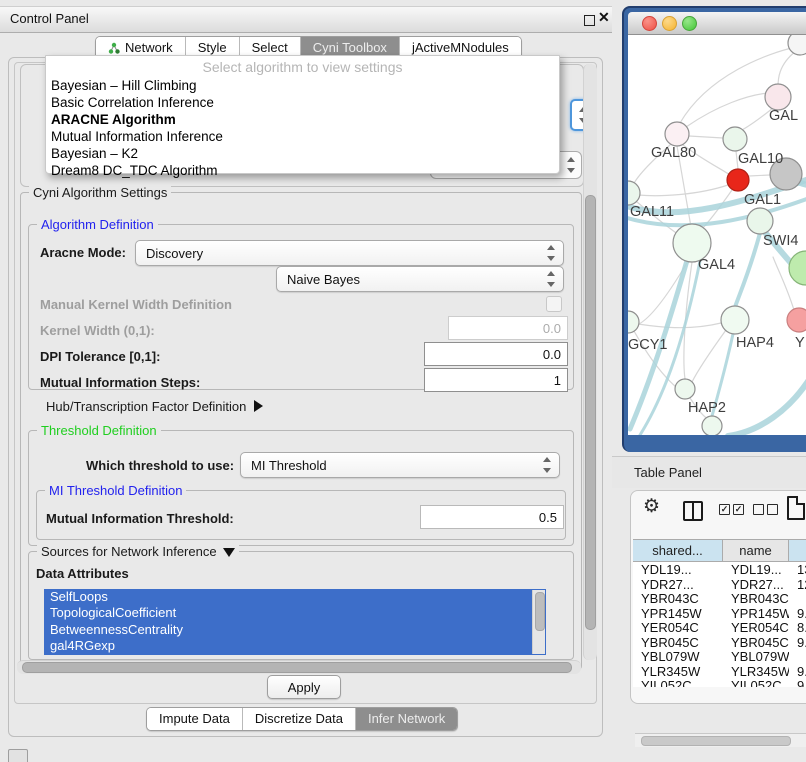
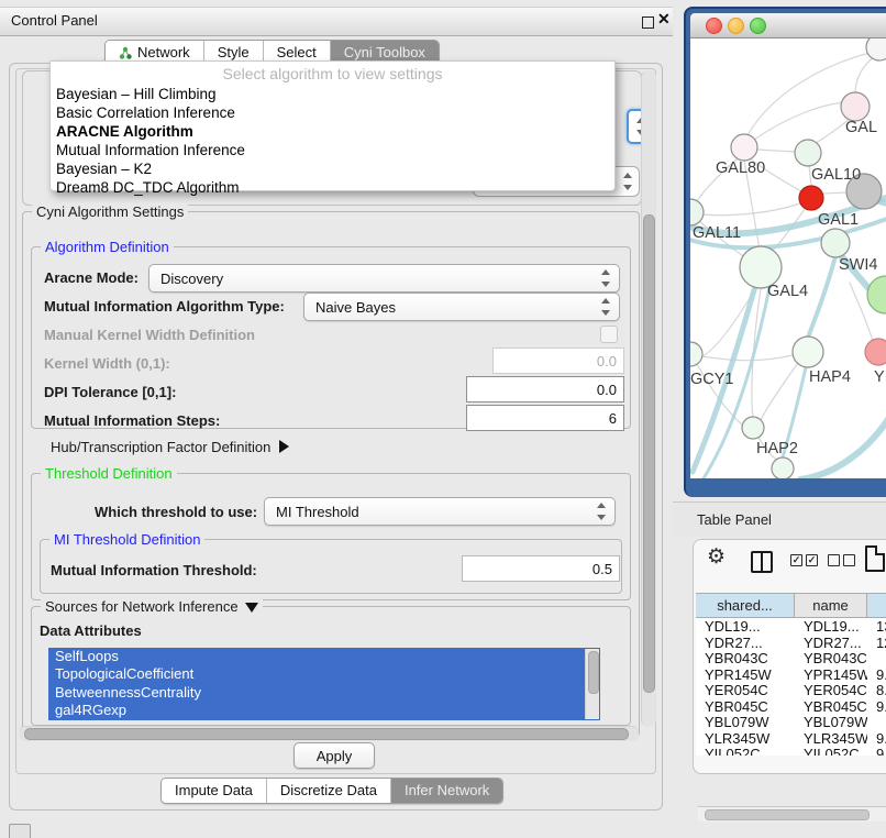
  Control Panel
  ✕
  Network
  Style
  Select
  Cyni Toolbox
- jActiveMNodules
  Select algorithm to view settings
  Bayesian – Hill Climbing
  Basic Correlation Inference
  ARACNE Algorithm
  Mutual Information Inference
  Bayesian – K2
  Dream8 DC_TDC Algorithm
  Cyni Algorithm Settings
  Algorithm Definition
  Aracne Mode:
  Discovery
+ Mutual Information Algorithm Type:
  Naive Bayes
  Manual Kernel Width Definition
  Kernel Width (0,1):
  0.0
  DPI Tolerance [0,1]:
  0.0
  Mutual Information Steps:
- 1
+ 6
  Hub/Transcription Factor Definition
  Threshold Definition
  Which threshold to use:
  MI Threshold
  MI Threshold Definition
  Mutual Information Threshold:
  0.5
  Sources for Network Inference
  Data Attributes
  SelfLoops
  TopologicalCoefficient
  BetweennessCentrality
  gal4RGexp
  Apply
  Impute Data
  Discretize Data
  Infer Network
  GAL
  GAL80
  GAL10
  GAL1
  GAL11
  SWI4
  GAL4
  GCY1
  HAP4
  Y
  HAP2
  Table Panel
  ⚙
  ✓
  ✓
  shared...
  name
  YDL19...
  YDL19...
  YDR27...
  YDR27...
  YBR043C
  YBR043C
  YPR145W
  YPR145W
  YER054C
  YER054C
  YBR045C
  YBR045C
  YBL079W
  YBL079W
  YLR345W
  YLR345W
  YIL052C
  YIL052C
